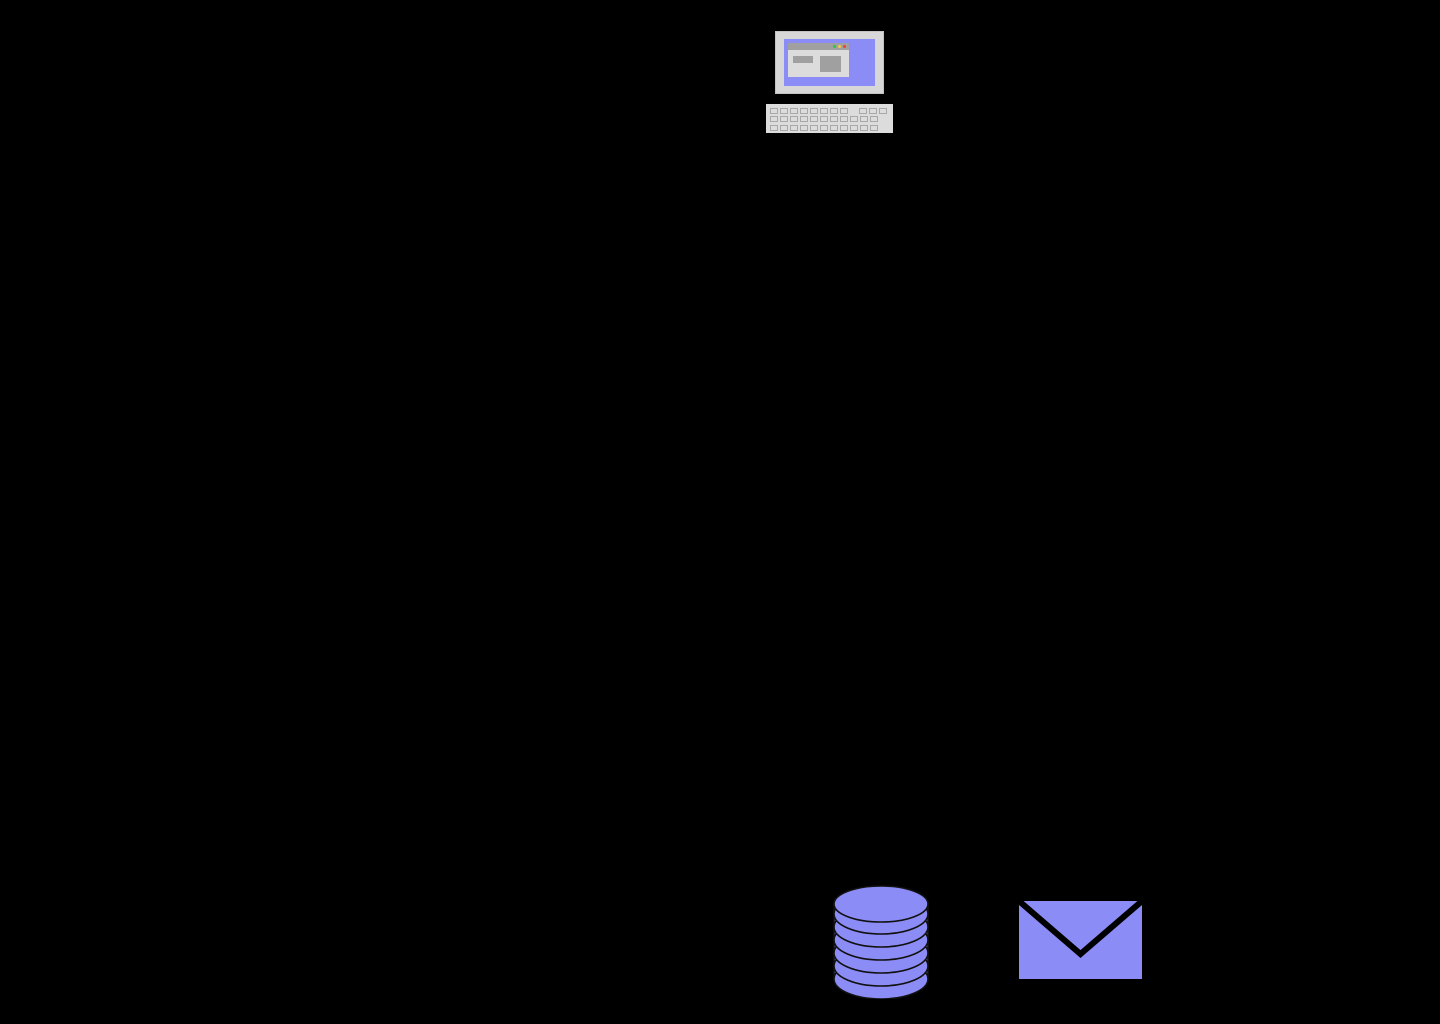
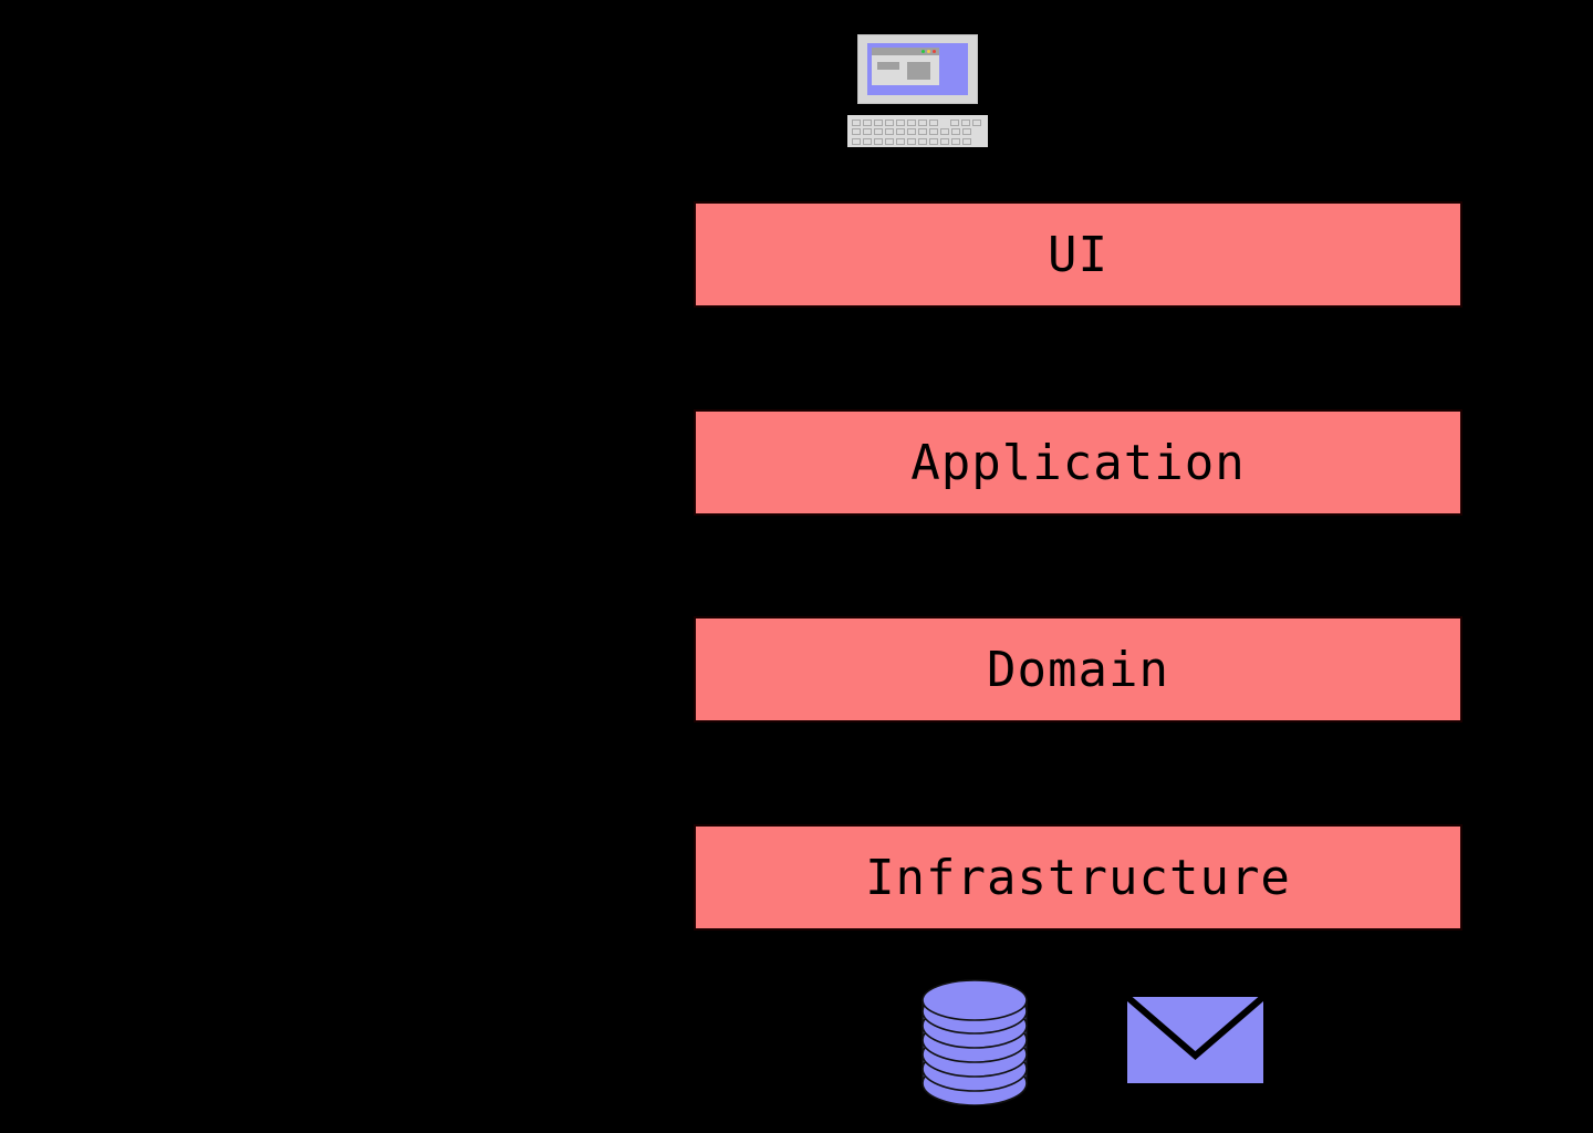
+ UI
+ Application
+ Domain
+ Infrastructure
